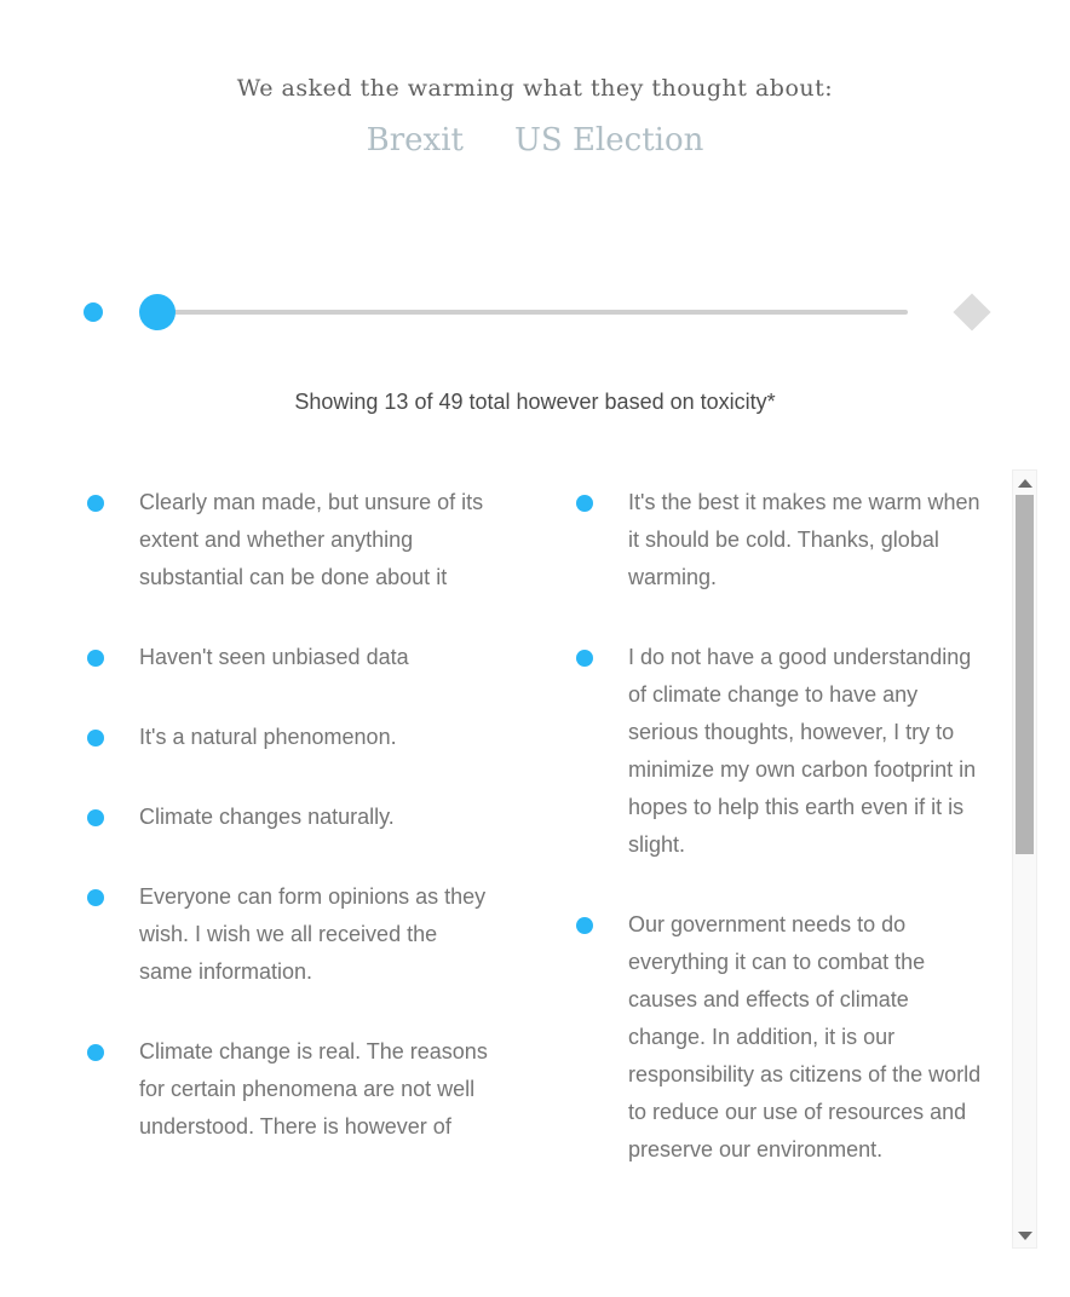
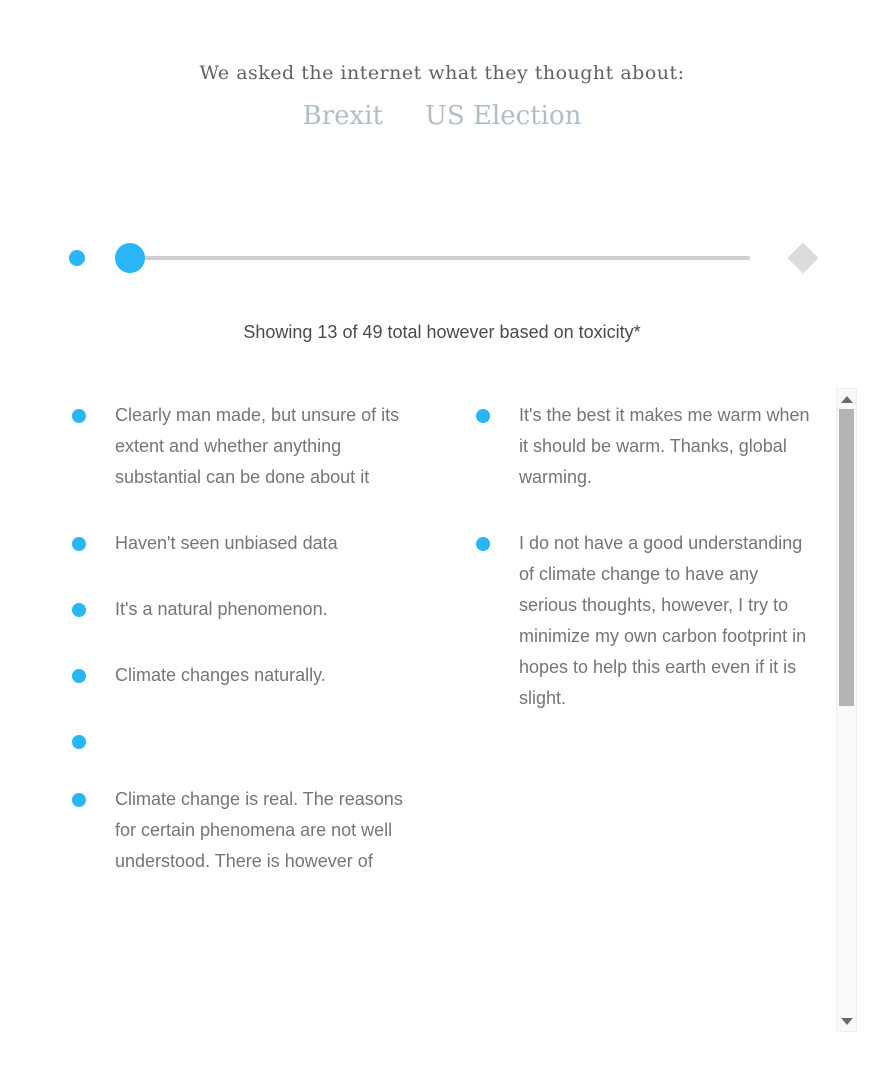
- We asked the warming what they thought about:
+ We asked the internet what they thought about:
  Brexit
  US Election
  Showing 13 of 49 total however based on toxicity*
  Clearly man made, but unsure of its extent and whether anything substantial can be done about it
  Haven't seen unbiased data
  It's a natural phenomenon.
  Climate changes naturally.
- Everyone can form opinions as they wish. I wish we all received the same information.
  Climate change is real. The reasons for certain phenomena are not well understood. There is however of
- It's the best it makes me warm when it should be cold. Thanks, global warming.
+ It's the best it makes me warm when it should be warm. Thanks, global warming.
  I do not have a good understanding of climate change to have any serious thoughts, however, I try to minimize my own carbon footprint in hopes to help this earth even if it is slight.
- Our government needs to do everything it can to combat the causes and effects of climate change. In addition, it is our responsibility as citizens of the world to reduce our use of resources and preserve our environment.
